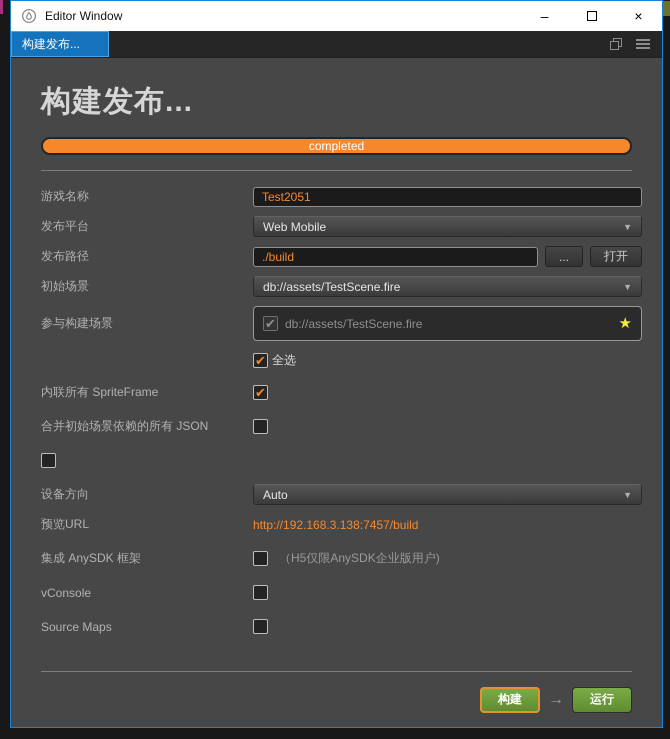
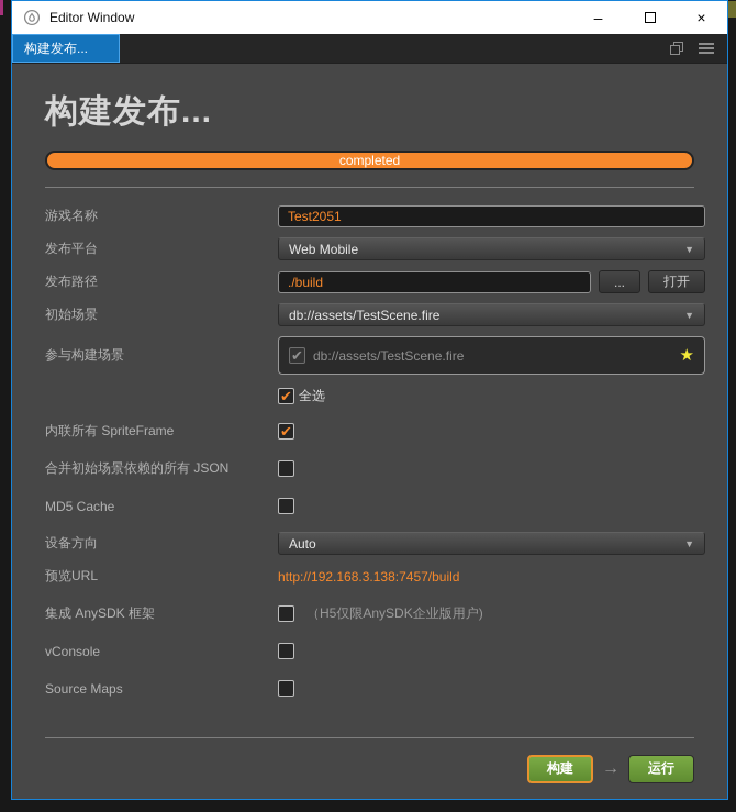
  Editor Window
  –
  ×
  构建发布...
  构建发布...
  completed
  游戏名称
  Test2051
  发布平台
  Web Mobile
  ▼
  发布路径
  ./build
  ...
  打开
  初始场景
  db://assets/TestScene.fire
  ▼
  参与构建场景
  ✔
  db://assets/TestScene.fire
  ★
  ✔
  全选
  内联所有 SpriteFrame
  ✔
  合并初始场景依赖的所有 JSON
+ MD5 Cache
  设备方向
  Auto
  ▼
  预览URL
  http://192.168.3.138:7457/build
  集成 AnySDK 框架
  （H5仅限AnySDK企业版用户)
  vConsole
  Source Maps
  构建
  →
  运行
